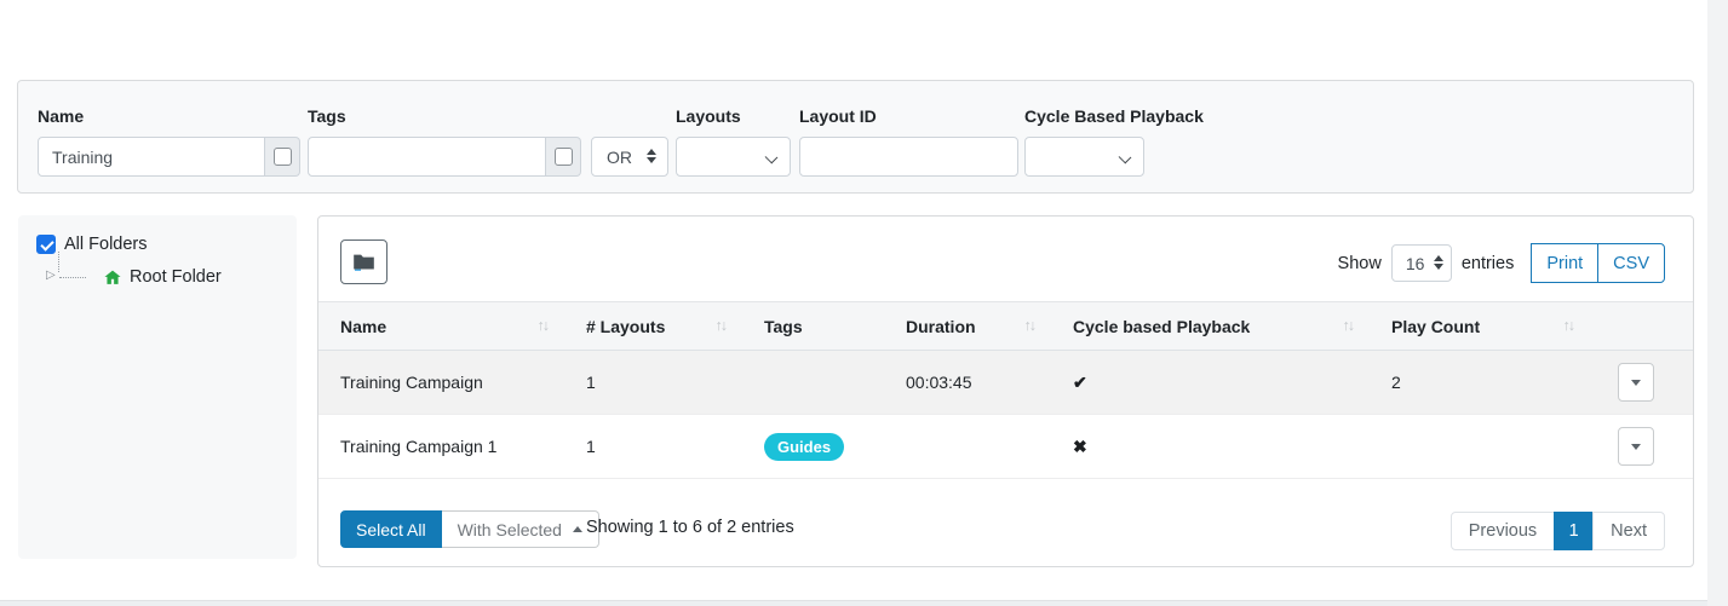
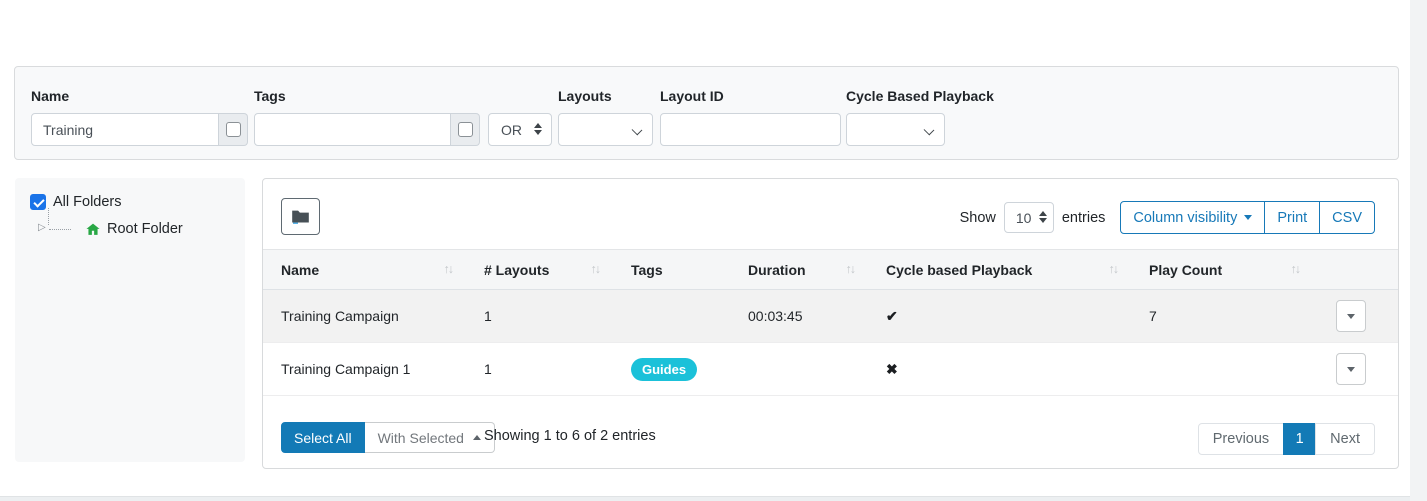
  Name
  Training
  Tags
  OR
  Layouts
  Layout ID
  Cycle Based Playback
  All Folders
  ▷
  Root Folder
  Show
- 16
+ 10
  entries
+ Column visibility
  Print
  CSV
  ↑↓ Name	↑↓ # Layouts	Tags	↑↓ Duration	↑↓ Cycle based Playback	↑↓ Play Count
- Training Campaign	1		00:03:45	✔	2
+ Training Campaign	1		00:03:45	✔	7
  Training Campaign 1	1	Guides		✖
  Select All
  With Selected
  Showing 1 to 6 of 2 entries
  Previous
  1
  Next
